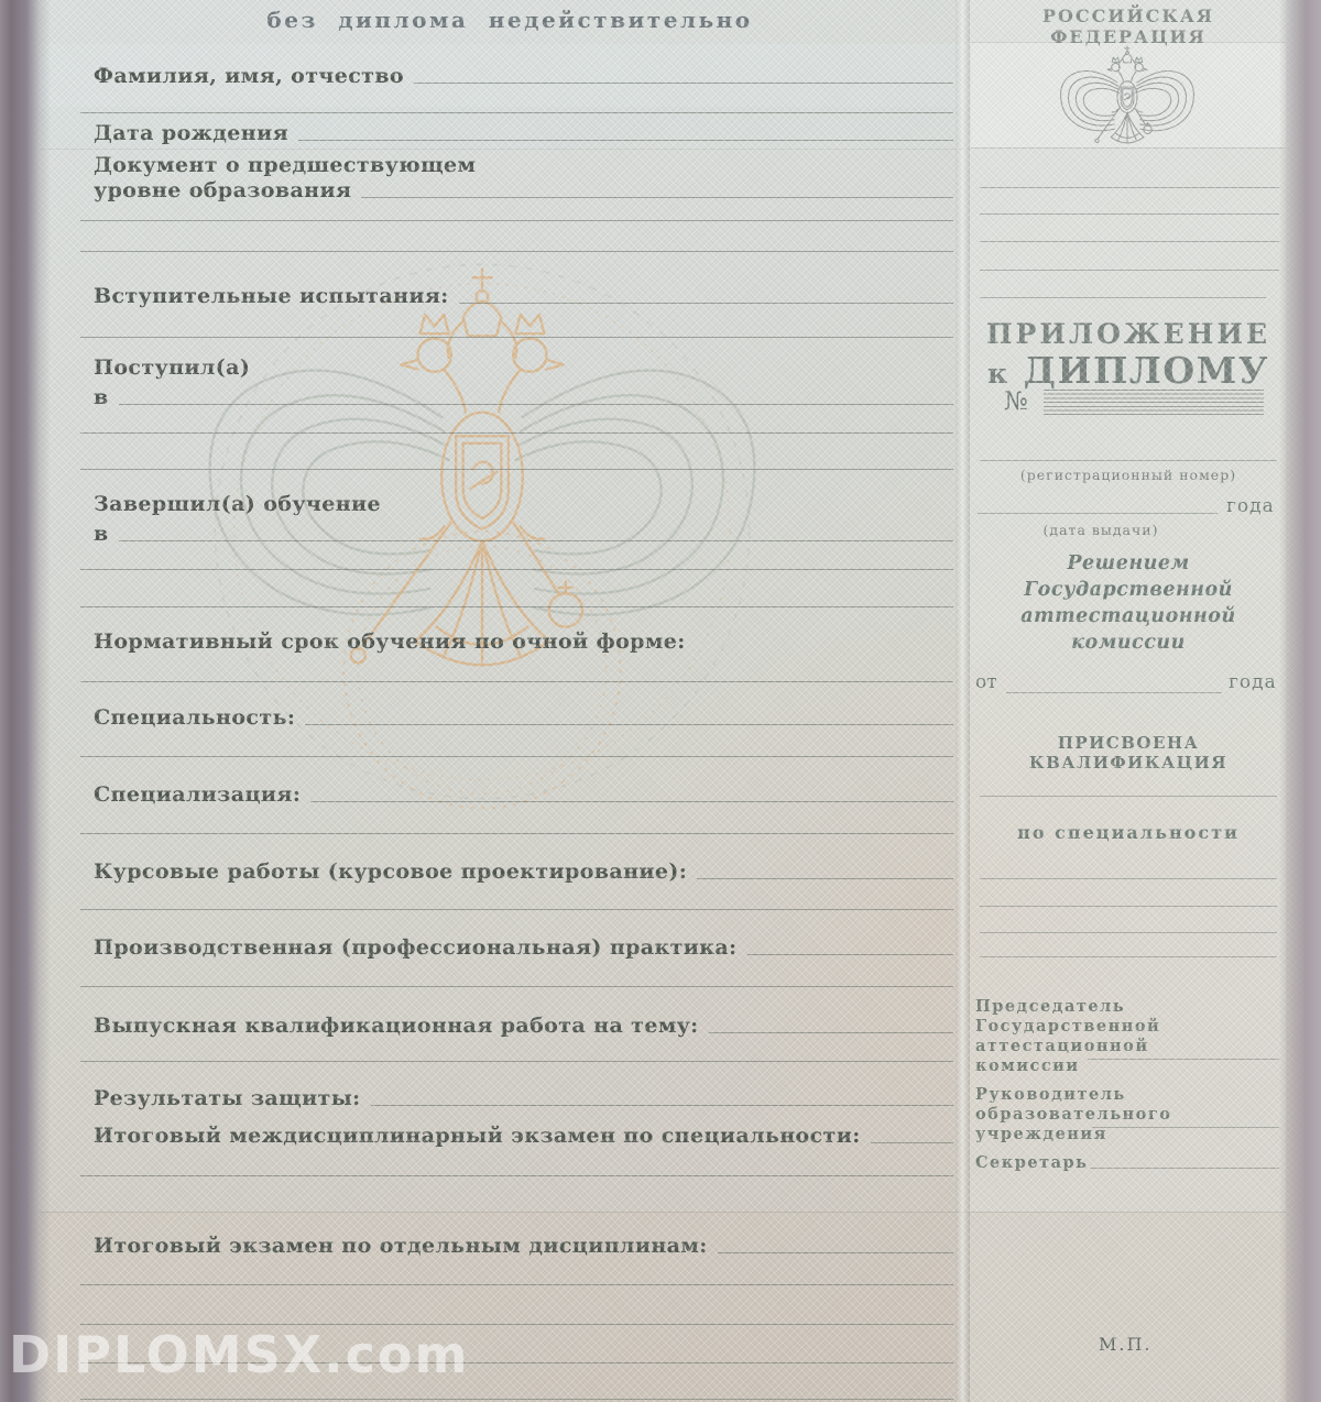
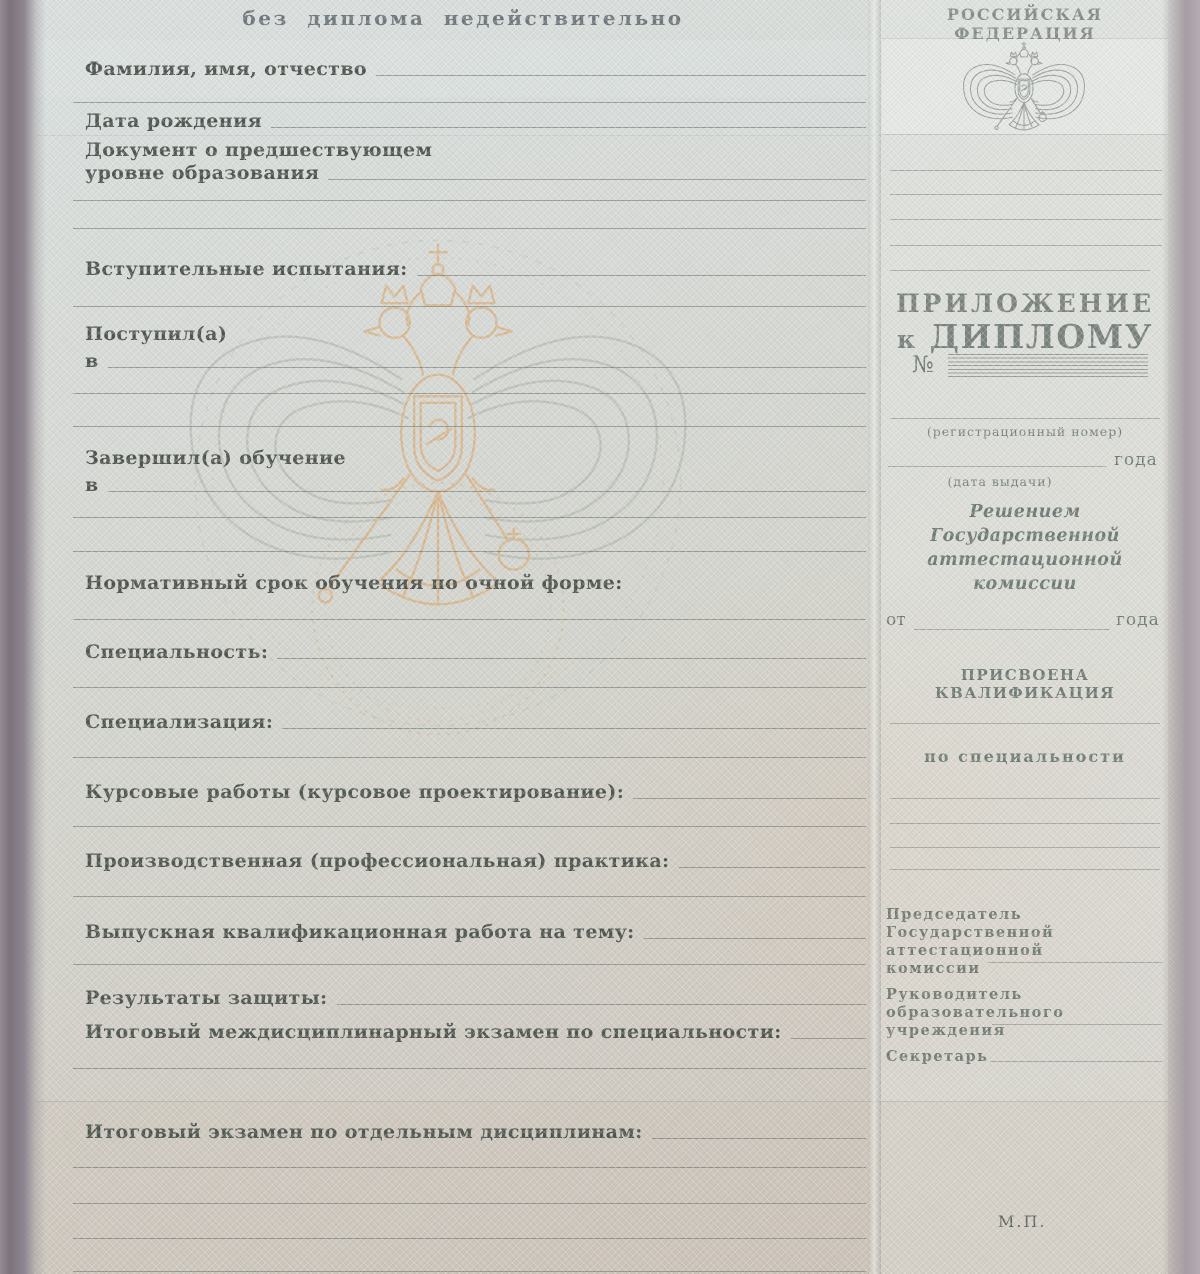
- DIPLOMSX.com
